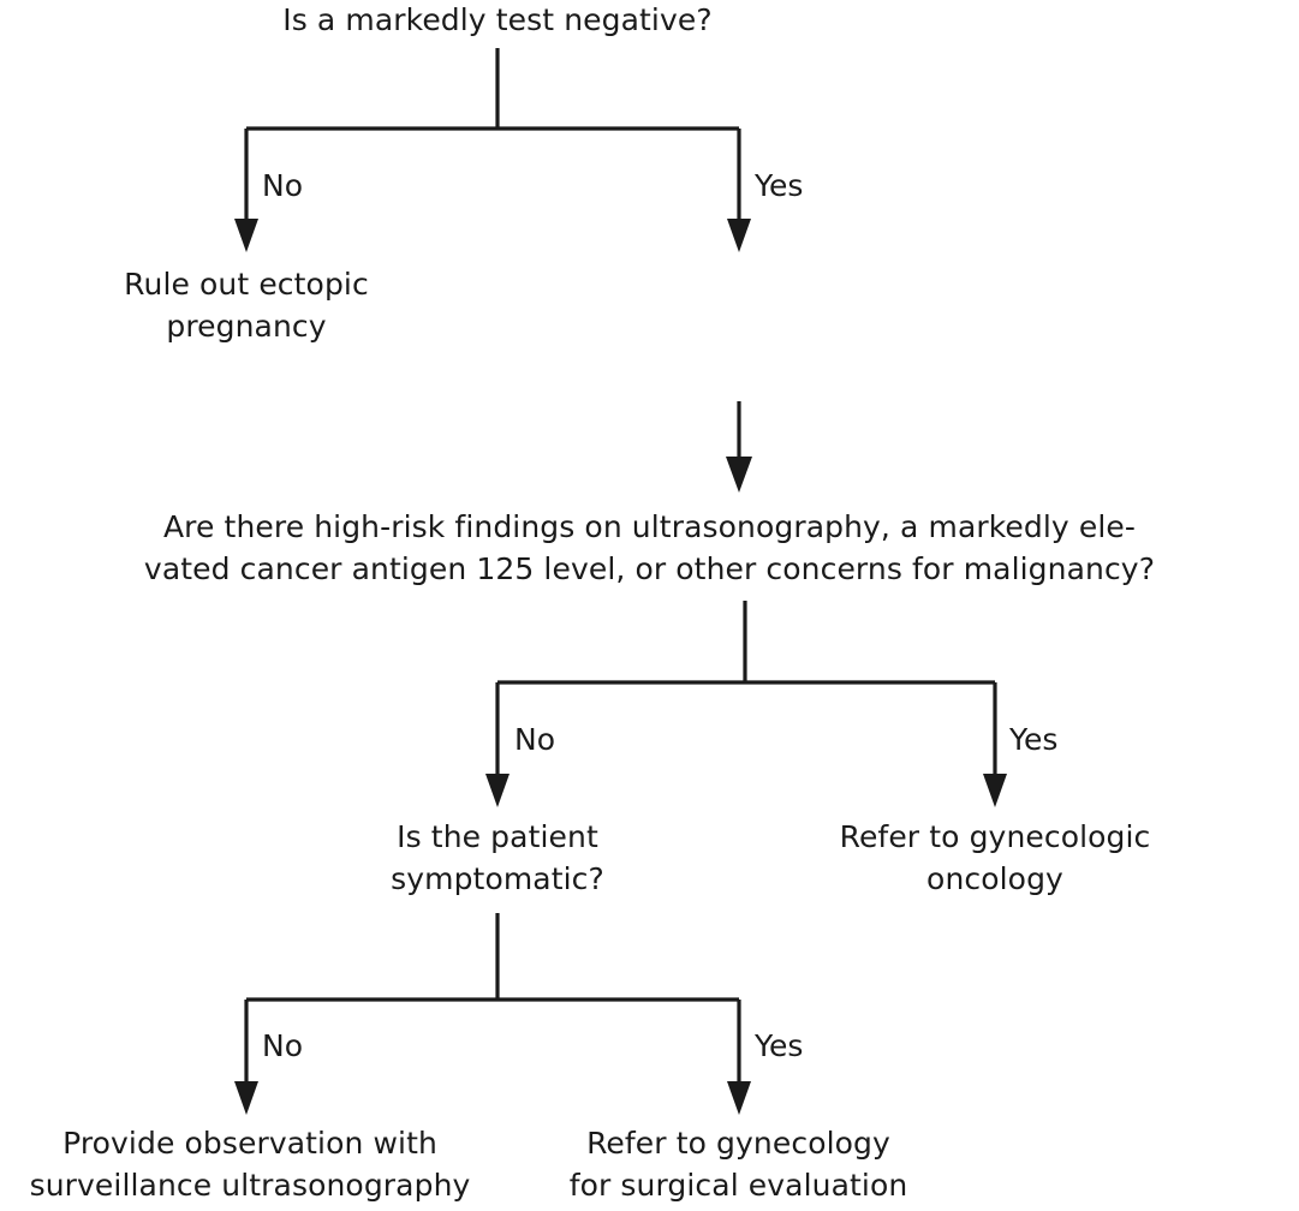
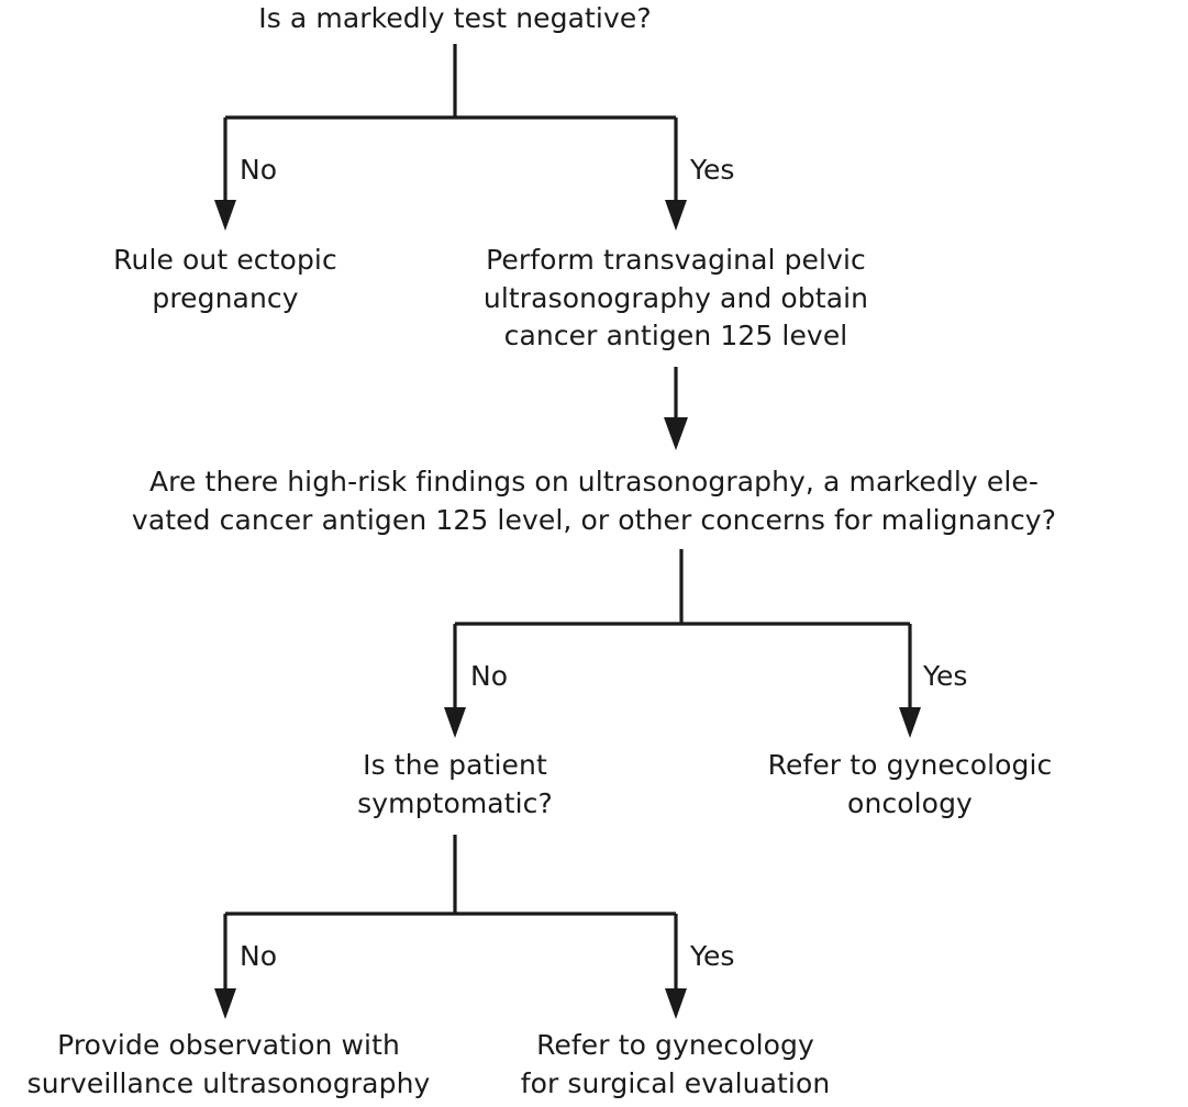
  Is a markedly test negative?
  Rule out ectopic
  pregnancy
+ Perform transvaginal pelvic
+ ultrasonography and obtain
+ cancer antigen 125 level
  Are there high-risk findings on ultrasonography, a markedly ele-
  vated cancer antigen 125 level, or other concerns for malignancy?
  Is the patient
  symptomatic?
  Refer to gynecologic
  oncology
  Provide observation with
  surveillance ultrasonography
  Refer to gynecology
  for surgical evaluation
  No
  Yes
  No
  Yes
  No
  Yes
